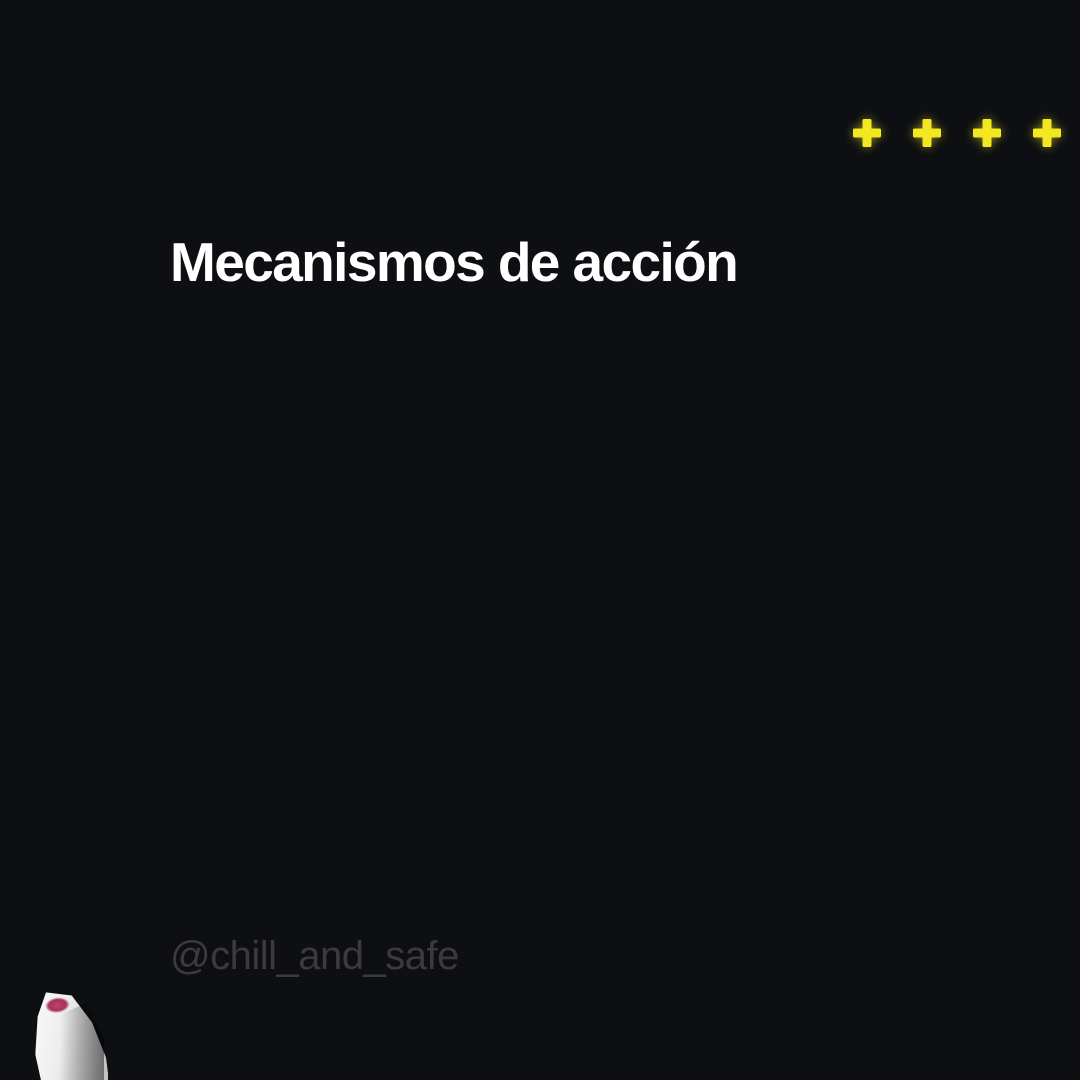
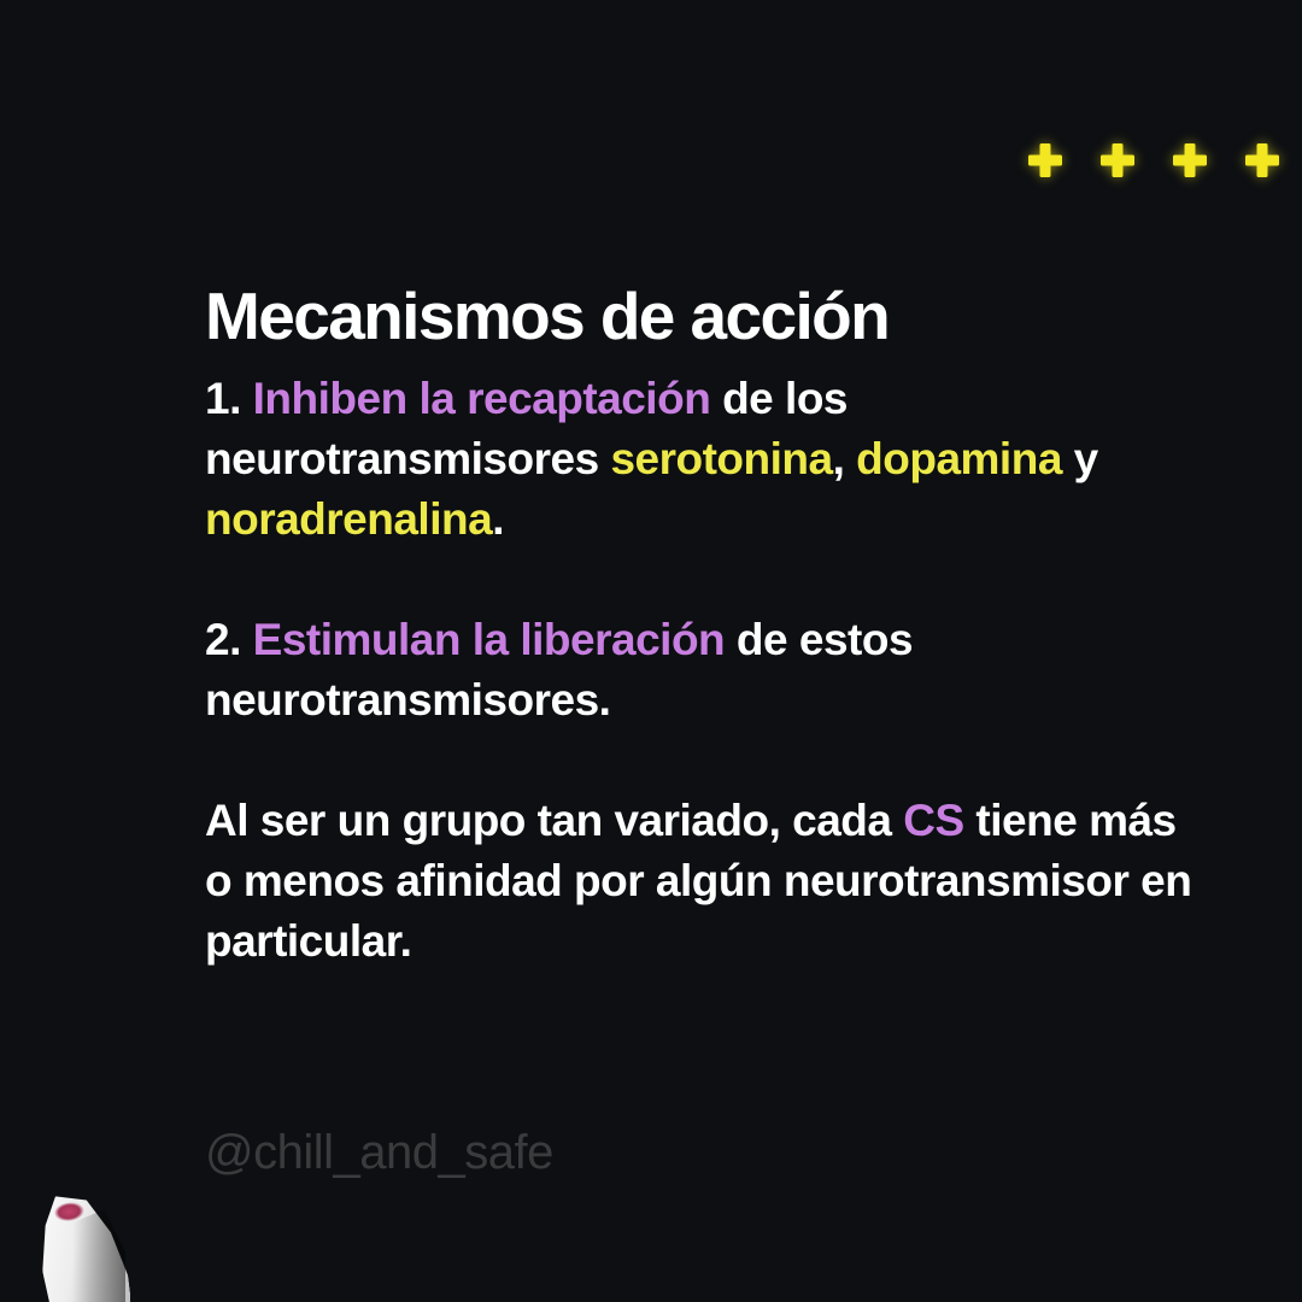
  Mecanismos de acción
+ 1. Inhiben la recaptación de los neurotransmisores serotonina, dopamina y noradrenalina.
+ 2. Estimulan la liberación de estos neurotransmisores.
+ Al ser un grupo tan variado, cada CS tiene más o menos afinidad por algún neurotransmisor en particular.
  @chill_and_safe
